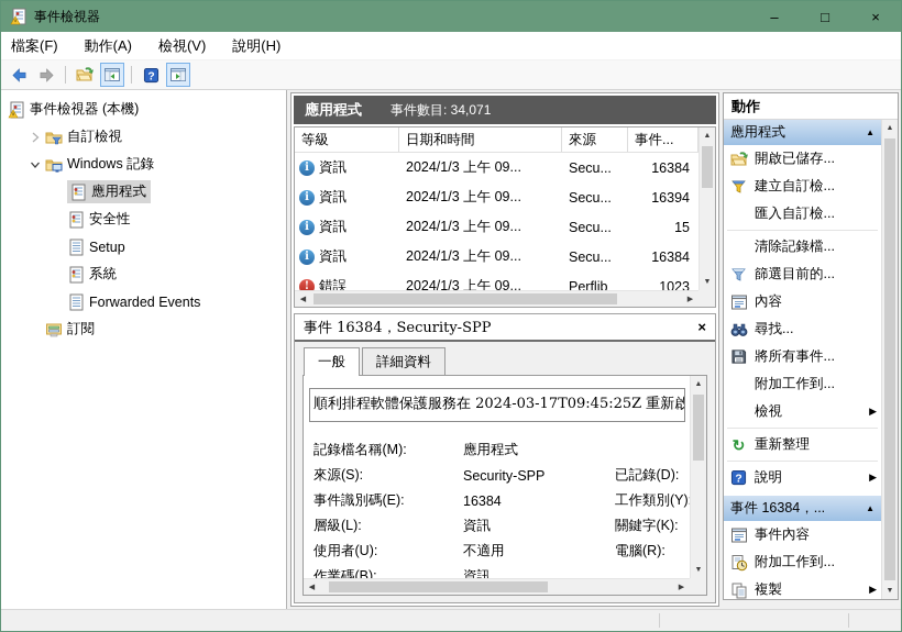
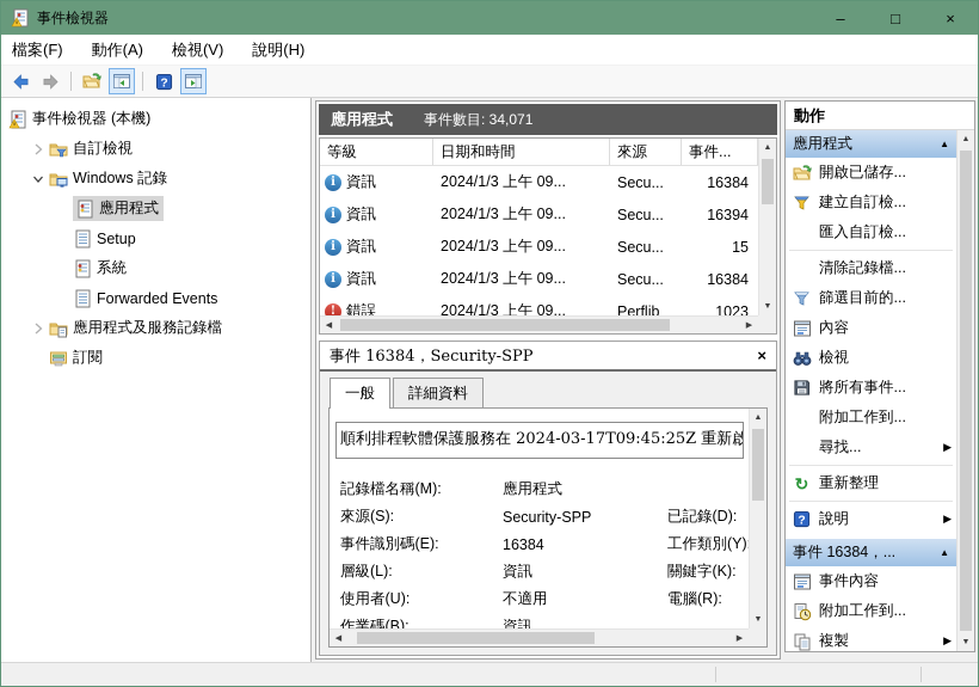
  事件檢視器
  –
  □
  ×
  檔案(F)
  動作(A)
  檢視(V)
  說明(H)
  事件檢視器 (本機)
  自訂檢視
  Windows 記錄
  應用程式
- 安全性
  Setup
  系統
  Forwarded Events
+ 應用程式及服務記錄檔
  訂閱
  應用程式
  事件數目: 34,071
  等級
  日期和時間
  來源
  事件...
  i
  資訊
  2024/1/3 上午 09...
  Secu...
  16384
  i
  資訊
  2024/1/3 上午 09...
  Secu...
  16394
  i
  資訊
  2024/1/3 上午 09...
  Secu...
  15
  i
  資訊
  2024/1/3 上午 09...
  Secu...
  16384
  !
  錯誤
  2024/1/3 上午 09...
  Perflib
  1023
  事件 16384，Security-SPP
  ×
  一般
  詳細資料
  順利排程軟體保護服務在 2024-03-17T09:45:25Z 重新啟
  記錄檔名稱(M):
  應用程式
  來源(S):
  Security-SPP
  已記錄(D):
  事件識別碼(E):
  16384
  工作類別(Y)
  層級(L):
  資訊
  關鍵字(K):
  使用者(U):
  不適用
  電腦(R):
  作業碼(B):
  資訊
  動作
  應用程式
  ▲
  開啟已儲存...
  建立自訂檢...
  匯入自訂檢...
  清除記錄檔...
  篩選目前的...
  內容
- 尋找...
+ 檢視
  將所有事件...
  附加工作到...
- 檢視
+ 尋找...
  ▶
  ↻
  重新整理
  說明
  ▶
  事件 16384，...
  ▲
  事件內容
  附加工作到...
  複製
  ▶
